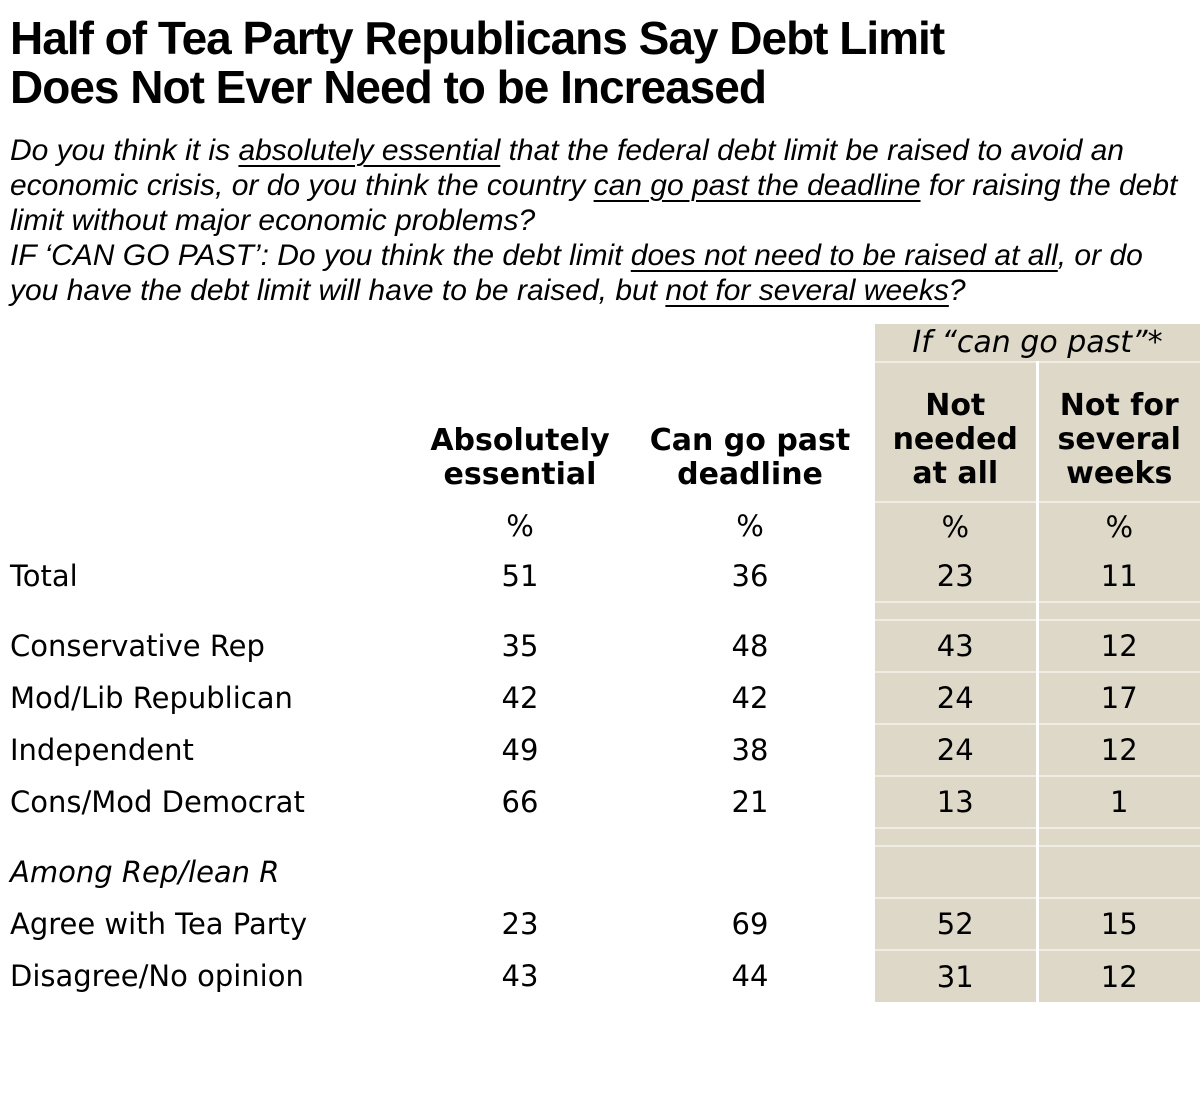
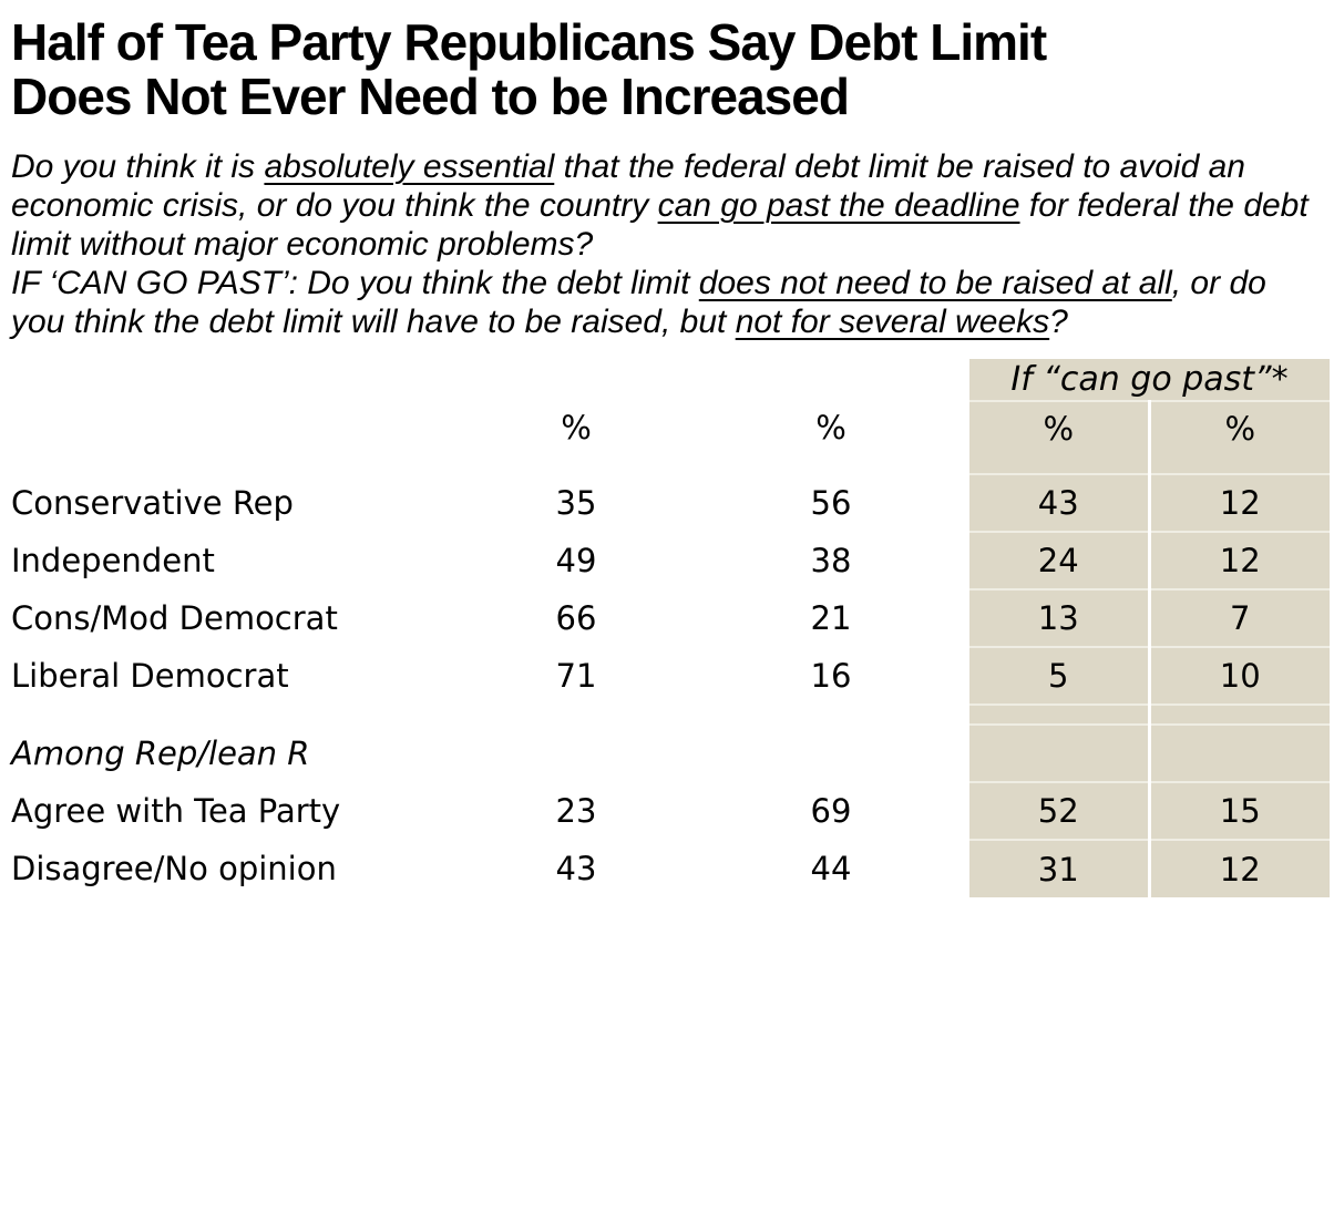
  Half of Tea Party Republicans Say Debt Limit
  Does Not Ever Need to be Increased
- Do you think it is absolutely essential that the federal debt limit be raised to avoid an economic crisis, or do you think the country can go past the deadline for raising the debt limit without major economic problems?
+ Do you think it is absolutely essential that the federal debt limit be raised to avoid an economic crisis, or do you think the country can go past the deadline for federal the debt limit without major economic problems?
- IF ‘CAN GO PAST’: Do you think the debt limit does not need to be raised at all, or do you have the debt limit will have to be raised, but not for several weeks?
+ IF ‘CAN GO PAST’: Do you think the debt limit does not need to be raised at all, or do you think the debt limit will have to be raised, but not for several weeks?
  	If “can go past”*
- 	Absolutely essential	Can go past deadline	Not needed at all	Not for several weeks
  	%	%	%	%
- Total	51	36	23	11
- Conservative Rep	35	48	43	12
+ Conservative Rep	35	56	43	12
- Mod/Lib Republican	42	42	24	17
  Independent	49	38	24	12
- Cons/Mod Democrat	66	21	13	1
+ Cons/Mod Democrat	66	21	13	7
+ Liberal Democrat	71	16	5	10
  Among Rep/lean R
  Agree with Tea Party	23	69	52	15
  Disagree/No opinion	43	44	31	12
